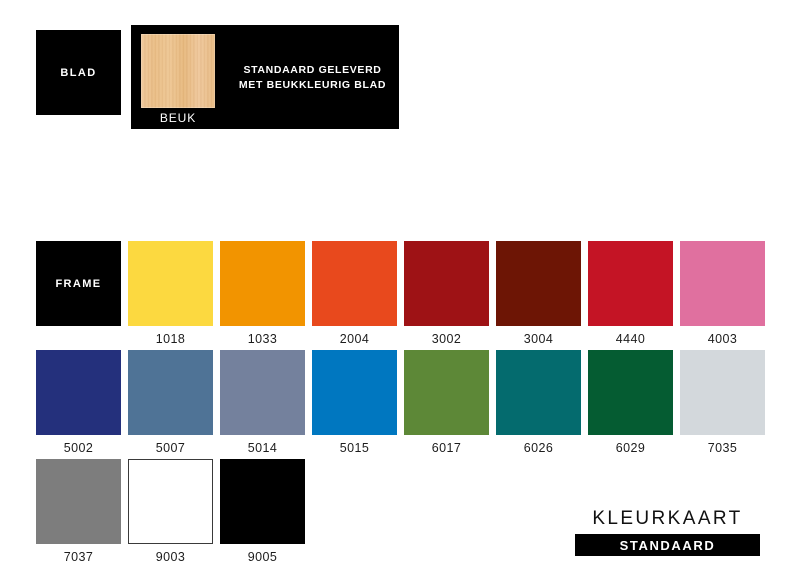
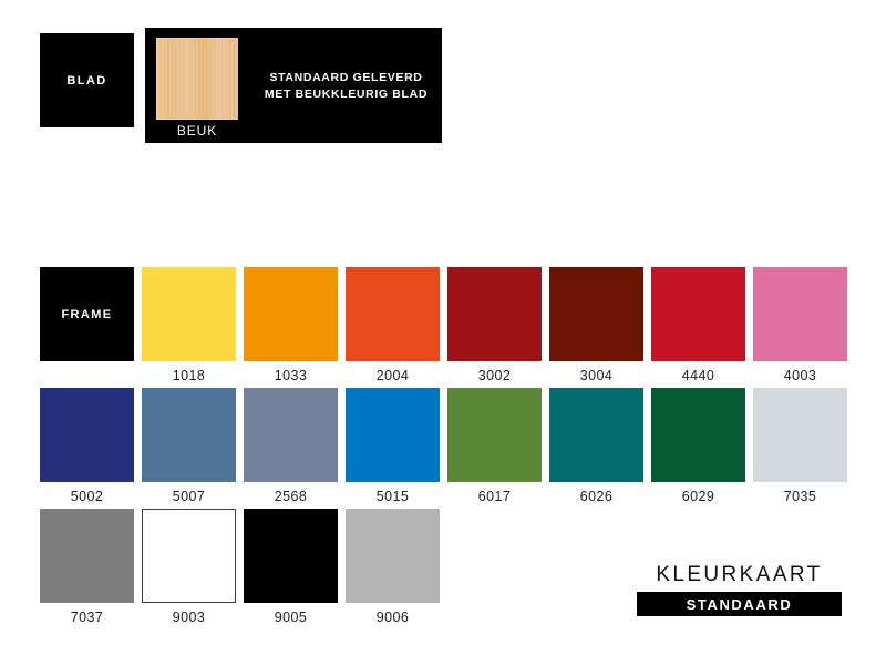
  BLAD
  BEUK
  STANDAARD GELEVERD
  MET BEUKKLEURIG BLAD
  FRAME
  1018
  1033
  2004
  3002
  3004
  4440
  4003
  5002
  5007
- 5014
+ 2568
  5015
  6017
  6026
  6029
  7035
  7037
  9003
  9005
+ 9006
  KLEURKAART
  STANDAARD
